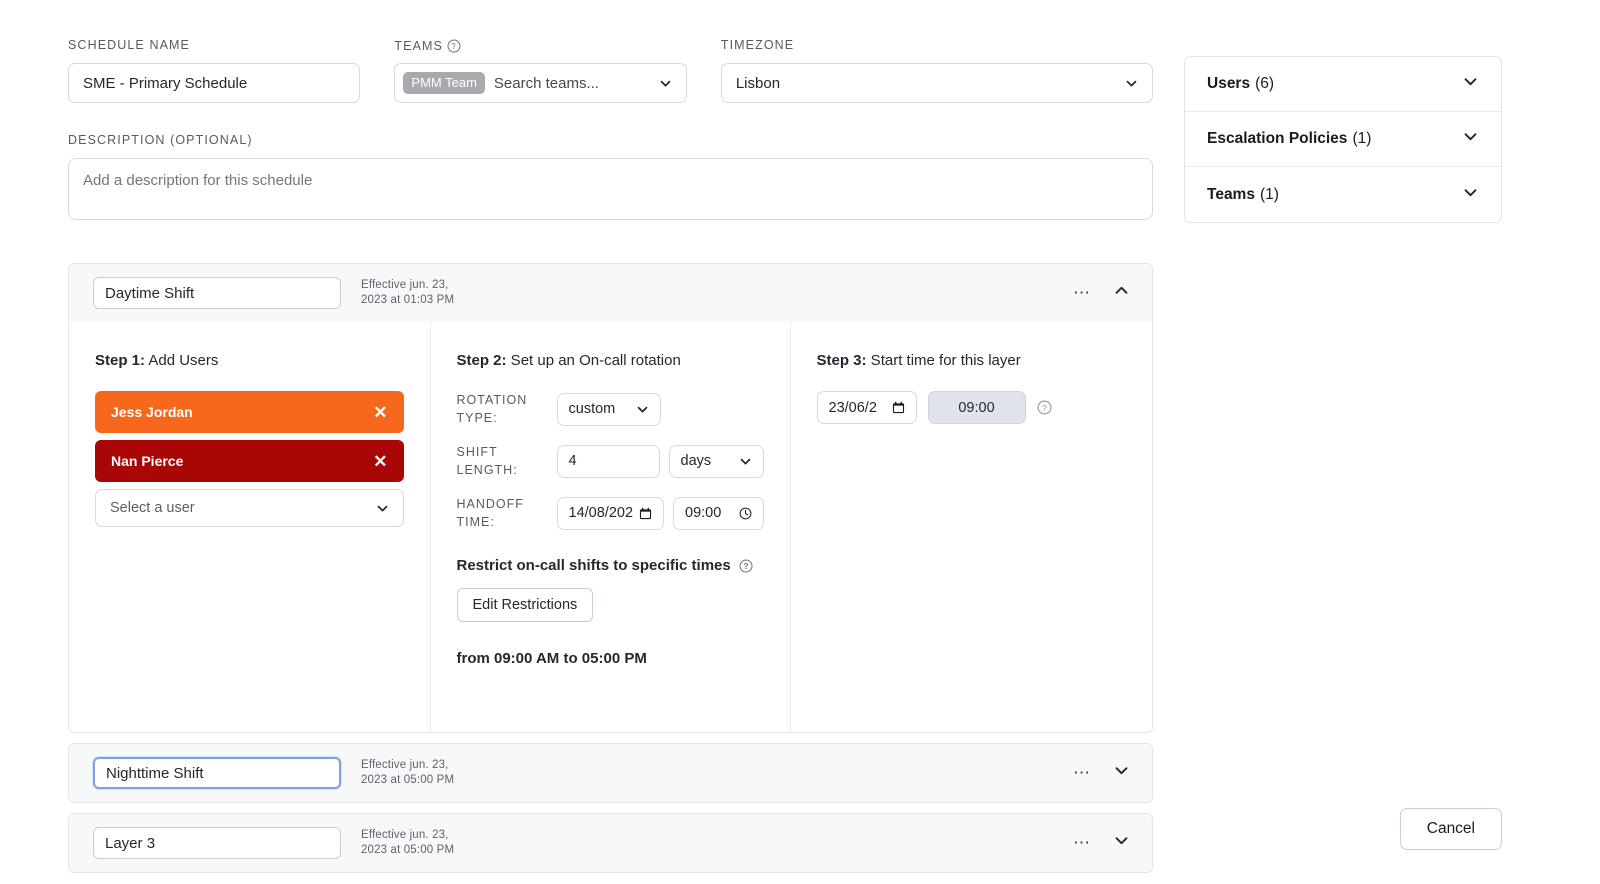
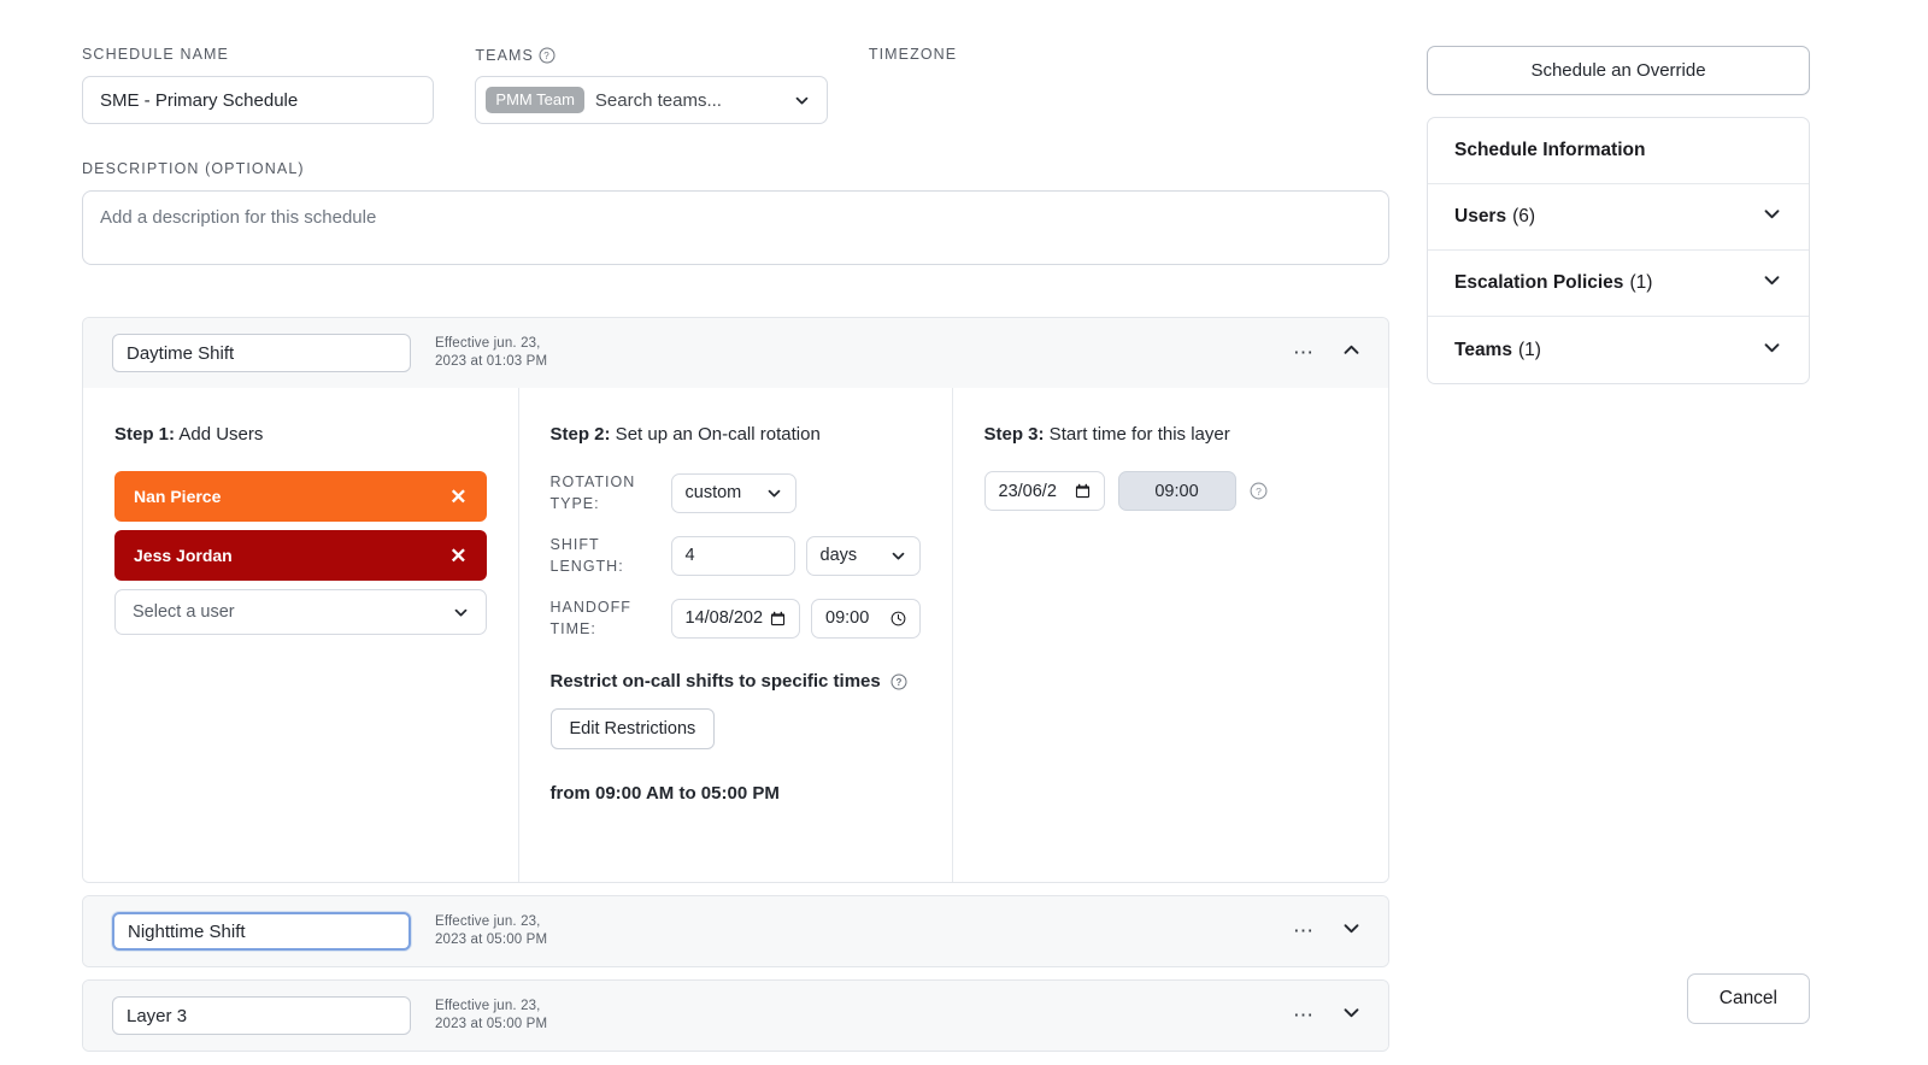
  SCHEDULE NAME
  SME - Primary Schedule
  TEAMS
  ?
  PMM Team
  Search teams...
  TIMEZONE
- Lisbon
  DESCRIPTION (OPTIONAL)
  Add a description for this schedule
  Daytime Shift
  Effective jun. 23,
  2023 at 01:03 PM
  ⋯
  Step 1: Add Users
- Jess Jordan
+ Nan Pierce
  ✕
- Nan Pierce
+ Jess Jordan
  ✕
  Select a user
  Step 2: Set up an On-call rotation
  ROTATION TYPE:
  custom
  SHIFT LENGTH:
  4
  days
  HANDOFF TIME:
  14/08/202
  09:00
  Restrict on-call shifts to specific times
  ?
  Edit Restrictions
  from 09:00 AM to 05:00 PM
  Step 3: Start time for this layer
  23/06/2
  09:00
  ?
  Nighttime Shift
  Effective jun. 23,
  2023 at 05:00 PM
  ⋯
  Layer 3
  Effective jun. 23,
  2023 at 05:00 PM
  ⋯
+ Schedule an Override
+ Schedule Information
  Users
  (6)
  Escalation Policies
  (1)
  Teams
  (1)
  Cancel
